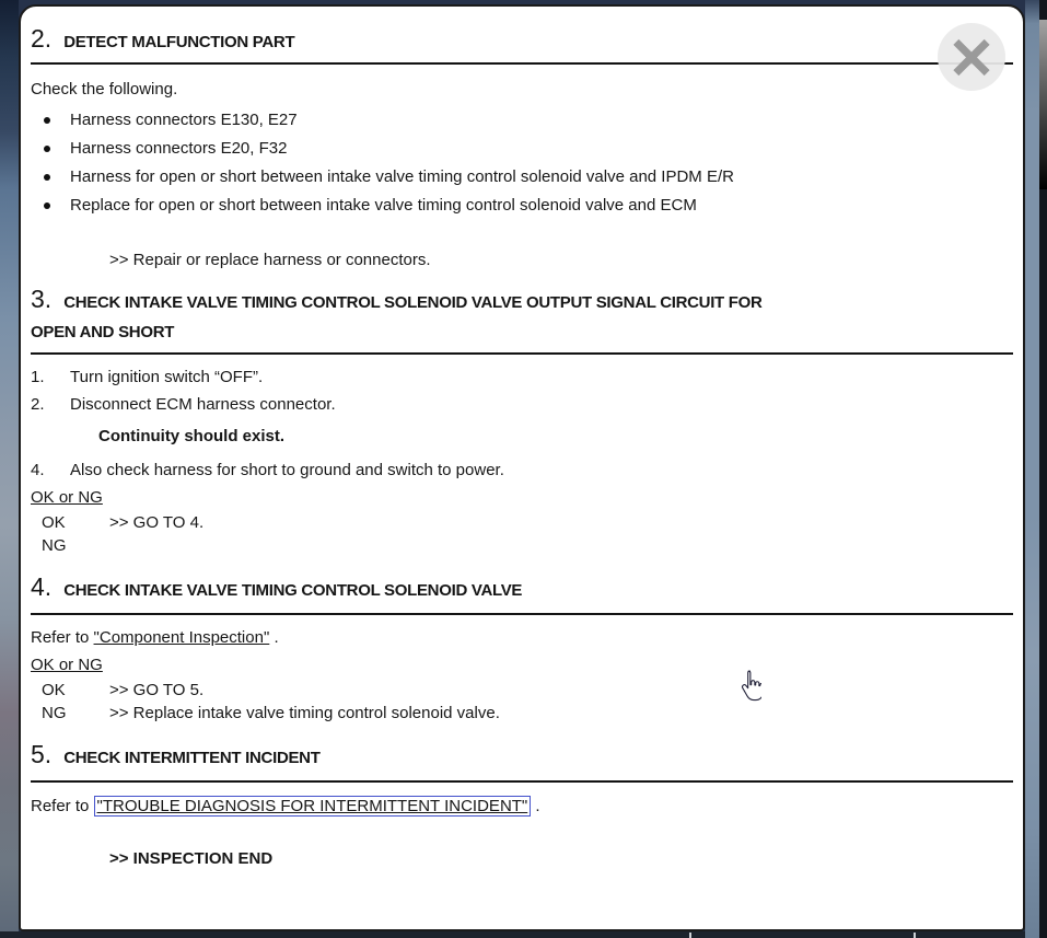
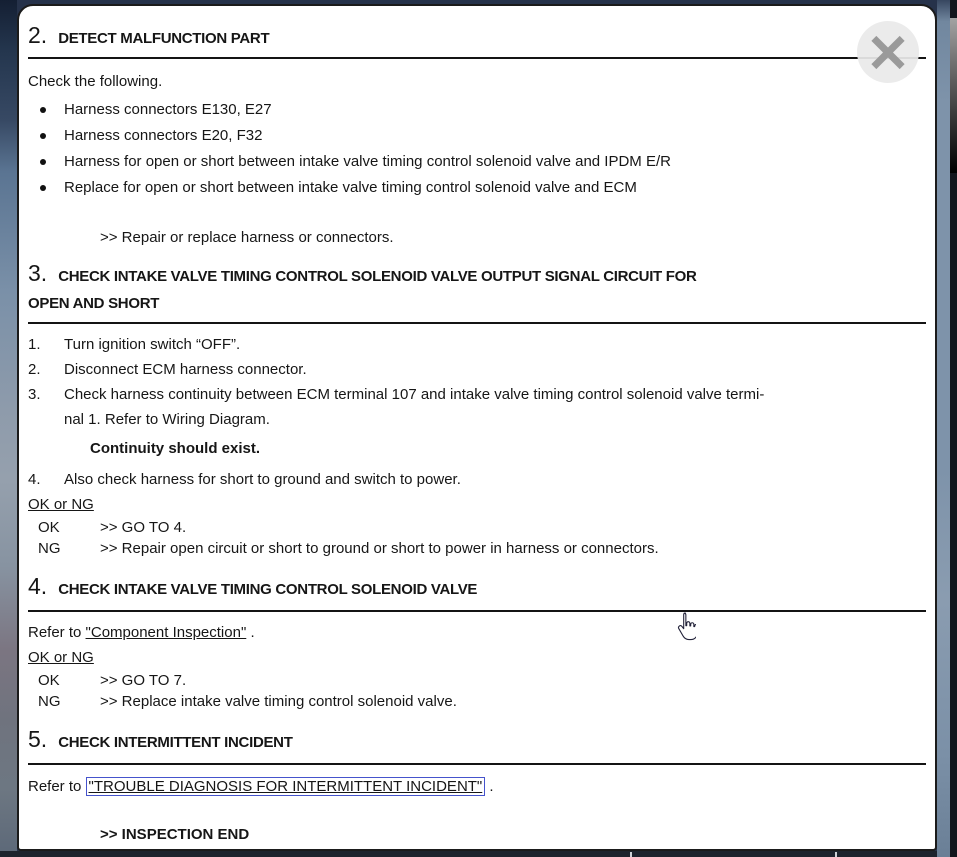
  2. DETECT MALFUNCTION PART
  Check the following.
  Harness connectors E130, E27
  Harness connectors E20, F32
  Harness for open or short between intake valve timing control solenoid valve and IPDM E/R
  Replace for open or short between intake valve timing control solenoid valve and ECM
  >> Repair or replace harness or connectors.
  3. CHECK INTAKE VALVE TIMING CONTROL SOLENOID VALVE OUTPUT SIGNAL CIRCUIT FOR
  OPEN AND SHORT
  1.
  Turn ignition switch “OFF”.
  2.
  Disconnect ECM harness connector.
+ 3.
+ Check harness continuity between ECM terminal 107 and intake valve timing control solenoid valve termi-
+ nal 1. Refer to Wiring Diagram.
  Continuity should exist.
  4.
  Also check harness for short to ground and switch to power.
  OK or NG
  OK
  >> GO TO 4.
  NG
+ >> Repair open circuit or short to ground or short to power in harness or connectors.
  4. CHECK INTAKE VALVE TIMING CONTROL SOLENOID VALVE
  Refer to "Component Inspection" .
  OK or NG
  OK
- >> GO TO 5.
+ >> GO TO 7.
  NG
  >> Replace intake valve timing control solenoid valve.
  5. CHECK INTERMITTENT INCIDENT
  Refer to "TROUBLE DIAGNOSIS FOR INTERMITTENT INCIDENT" .
  >> INSPECTION END
